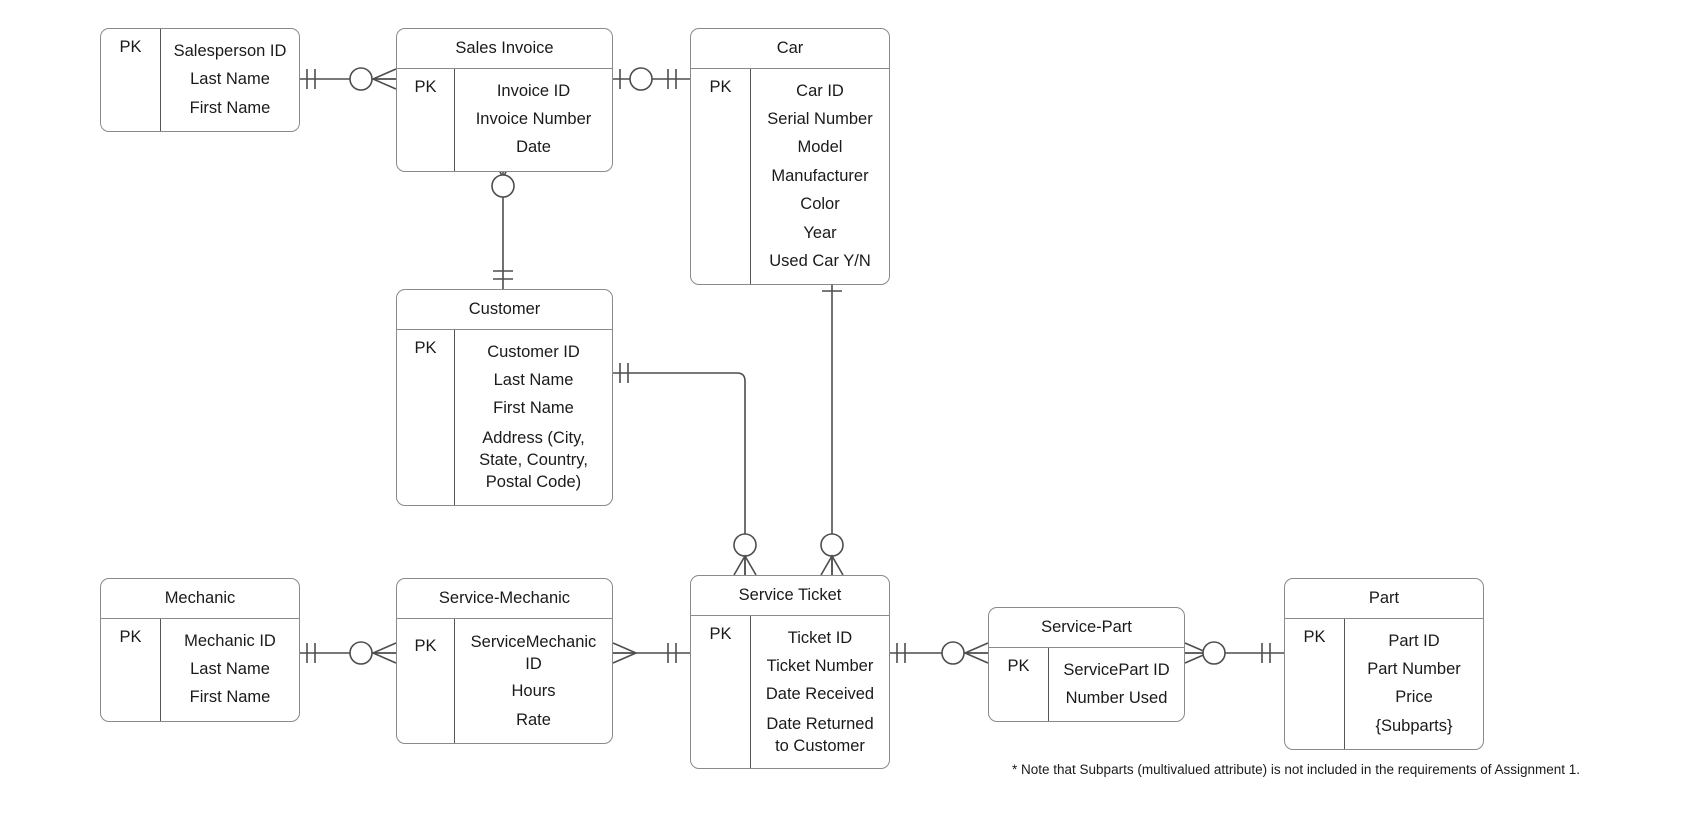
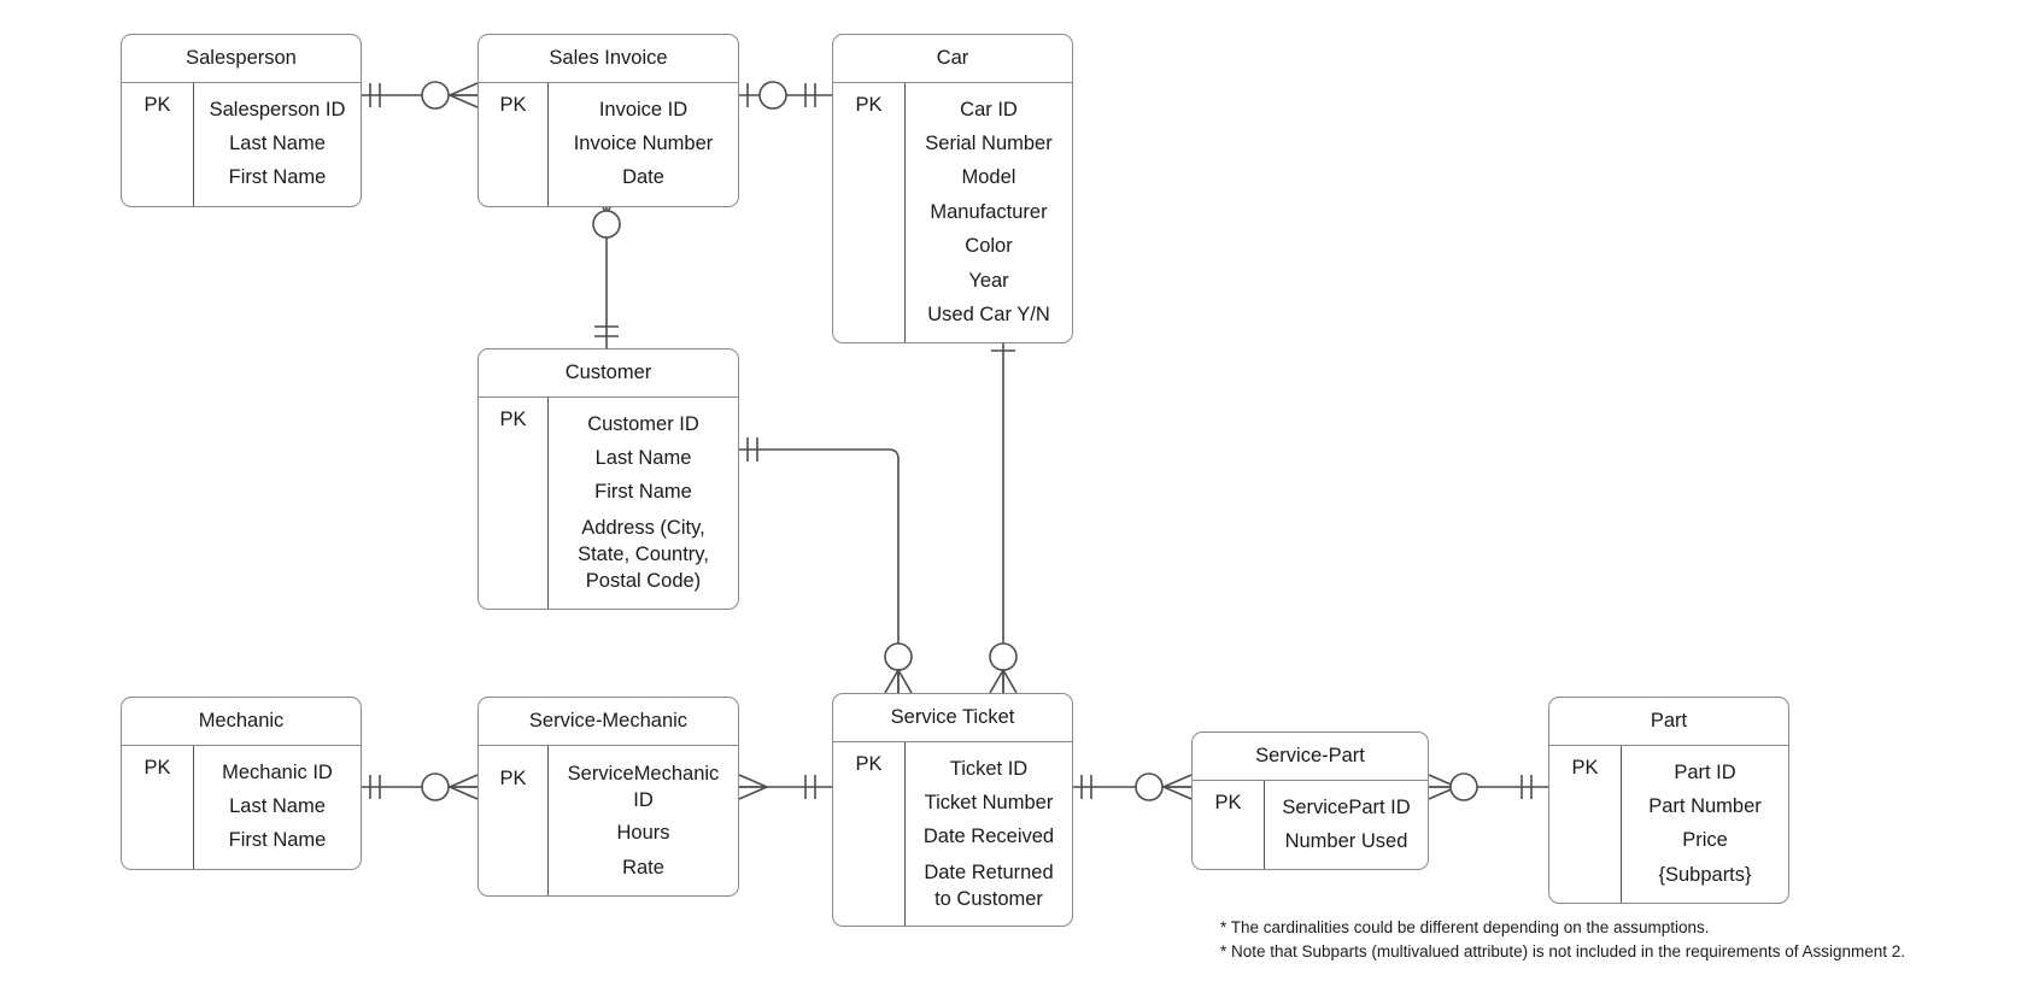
+ Salesperson
  PK
  Salesperson ID
  Last Name
  First Name
  Sales Invoice
  PK
  Invoice ID
  Invoice Number
  Date
  Car
  PK
  Car ID
  Serial Number
  Model
  Manufacturer
  Color
  Year
  Used Car Y/N
  Customer
  PK
  Customer ID
  Last Name
  First Name
  Address (City,
  State, Country,
  Postal Code)
  Mechanic
  PK
  Mechanic ID
  Last Name
  First Name
  Service-Mechanic
  PK
  ServiceMechanic
  ID
  Hours
  Rate
  Service Ticket
  PK
  Ticket ID
  Ticket Number
  Date Received
  Date Returned
  to Customer
  Service-Part
  PK
  ServicePart ID
  Number Used
  Part
  PK
  Part ID
  Part Number
  Price
  {Subparts}
+ * The cardinalities could be different depending on the assumptions.
- * Note that Subparts (multivalued attribute) is not included in the requirements of Assignment 1.
+ * Note that Subparts (multivalued attribute) is not included in the requirements of Assignment 2.
